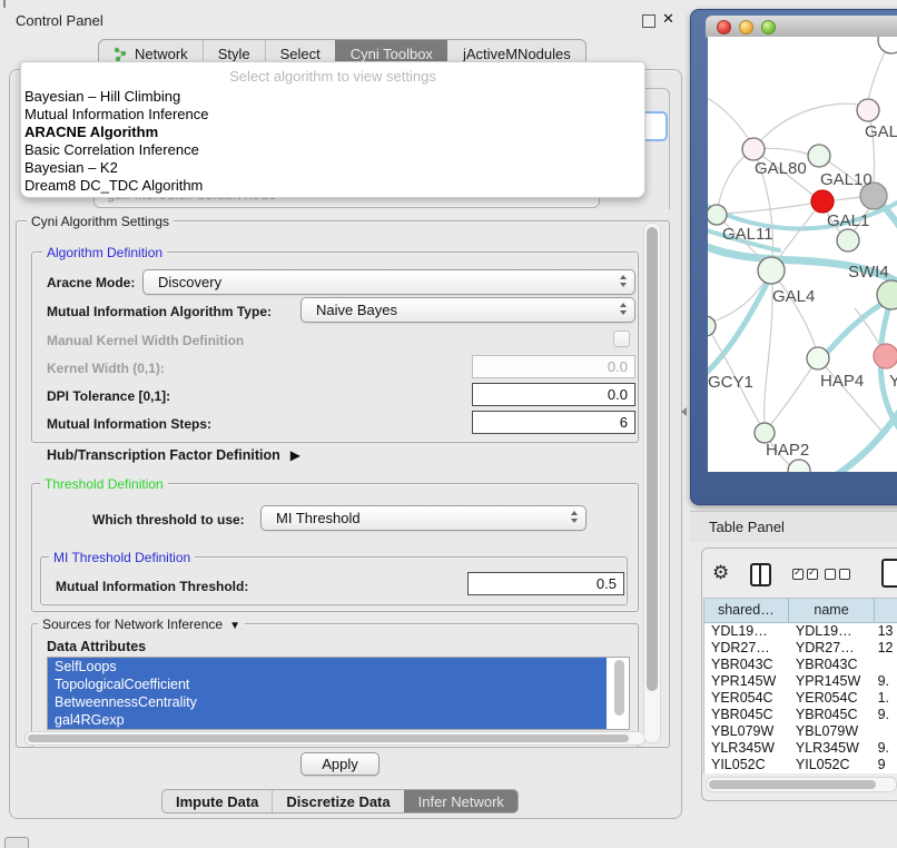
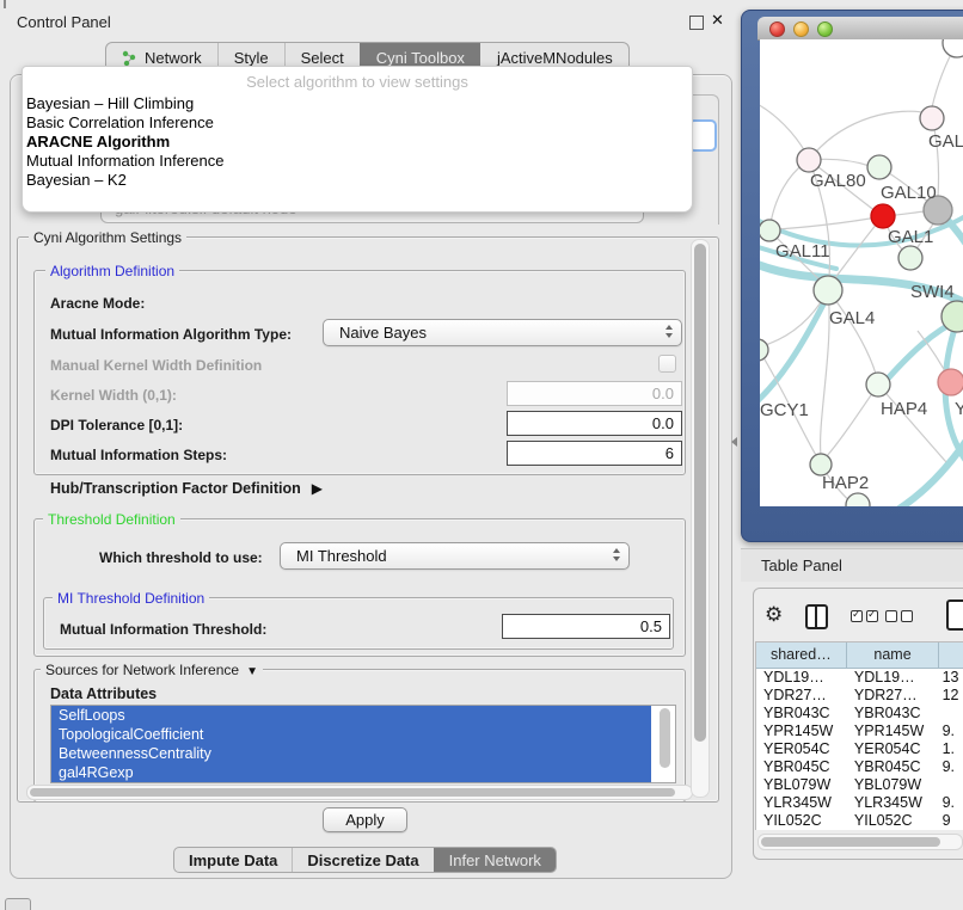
  Control Panel
  ✕
  Network
  Style
  Select
  Cyni Toolbox
  jActiveMNodules
  Select algorithm to view settings
  Bayesian – Hill Climbing
- Mutual Information Inference
+ Basic Correlation Inference
  ARACNE Algorithm
- Basic Correlation Inference
+ Mutual Information Inference
  Bayesian – K2
- Dream8 DC_TDC Algorithm
  Cyni Algorithm Settings
  Algorithm Definition
  Aracne Mode:
- Discovery
  Mutual Information Algorithm Type:
  Naive Bayes
  Manual Kernel Width Definition
  Kernel Width (0,1):
  0.0
  DPI Tolerance [0,1]:
  0.0
  Mutual Information Steps:
  6
  Hub/Transcription Factor Definition ▶
  Threshold Definition
  Which threshold to use:
  MI Threshold
  MI Threshold Definition
  Mutual Information Threshold:
  0.5
  Sources for Network Inference ▼
  Data Attributes
  SelfLoops
  TopologicalCoefficient
  BetweennessCentrality
  gal4RGexp
  Apply
  Impute Data
  Discretize Data
  Infer Network
  GAL
  GAL80
  GAL10
  GAL1
  GAL11
  SWI4
  GAL4
  GCY1
  HAP4
  Y
  HAP2
  Table Panel
  ⚙
  ✓
  ✓
  shared…
  name
  YDL19…
  YDL19…
  13
  YDR27…
  YDR27…
  12
  YBR043C
  YBR043C
  YPR145W
  YPR145W
  9.
  YER054C
  YER054C
  1.
  YBR045C
  YBR045C
  9.
  YBL079W
  YBL079W
  YLR345W
  YLR345W
  9.
  YIL052C
  YIL052C
  9
